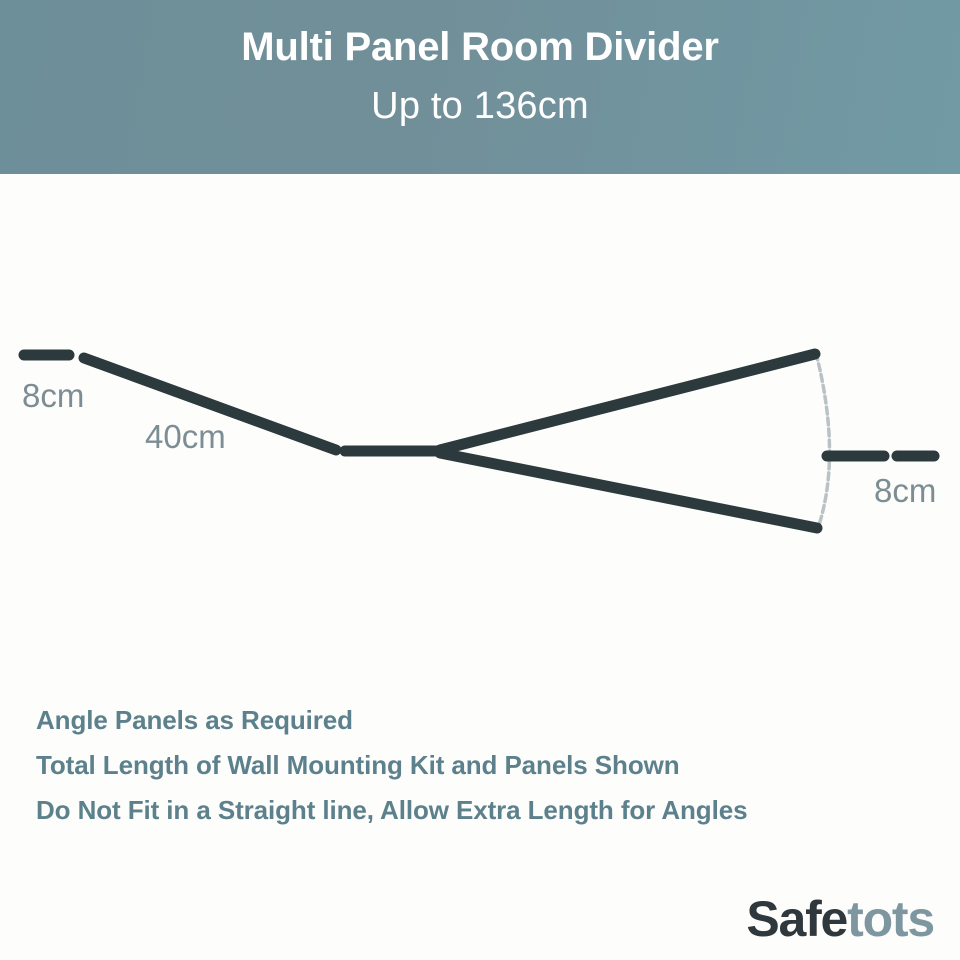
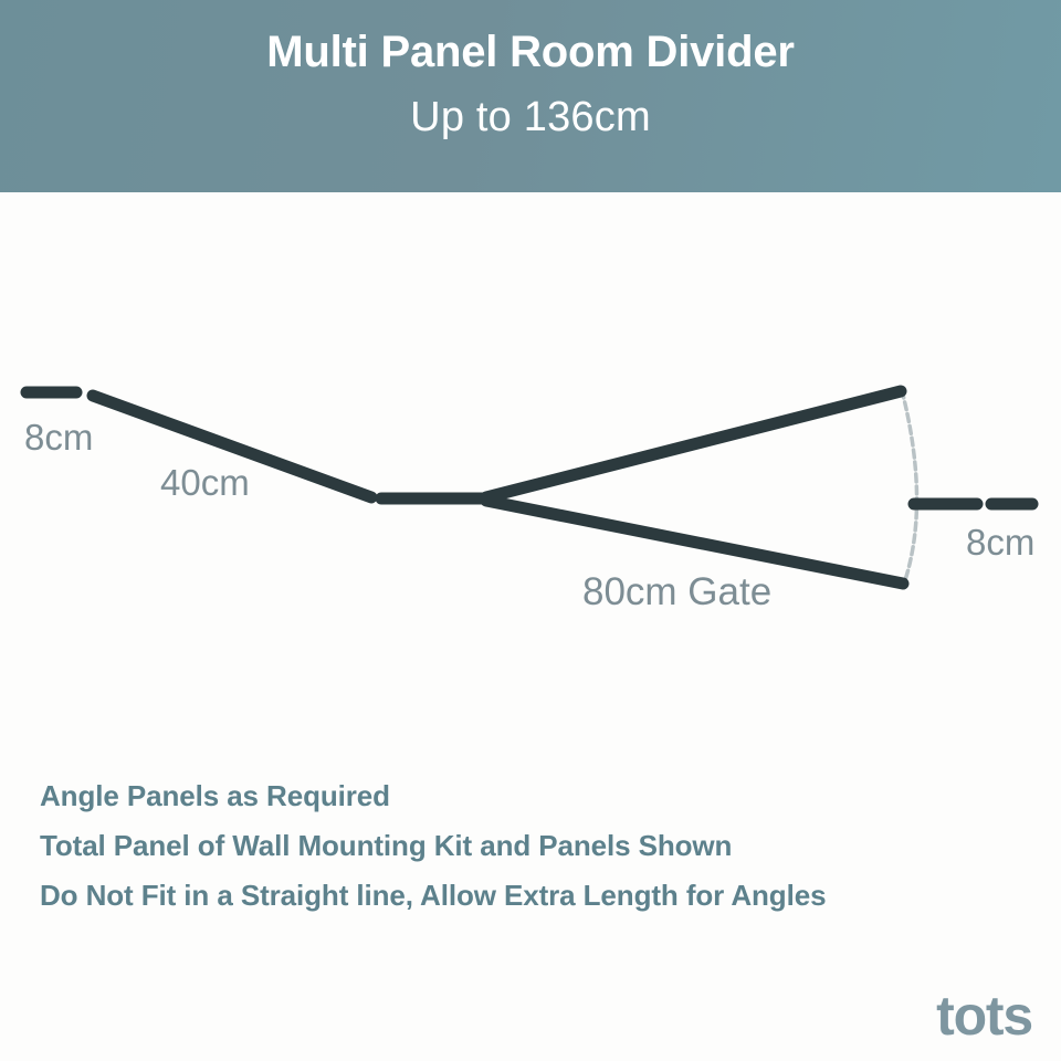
  Multi Panel Room Divider
  Up to 136cm
  8cm
  40cm
+ 80cm Gate
  8cm
  Angle Panels as Required
- Total Length of Wall Mounting Kit and Panels Shown
+ Total Panel of Wall Mounting Kit and Panels Shown
  Do Not Fit in a Straight line, Allow Extra Length for Angles
- Safe
  tots
